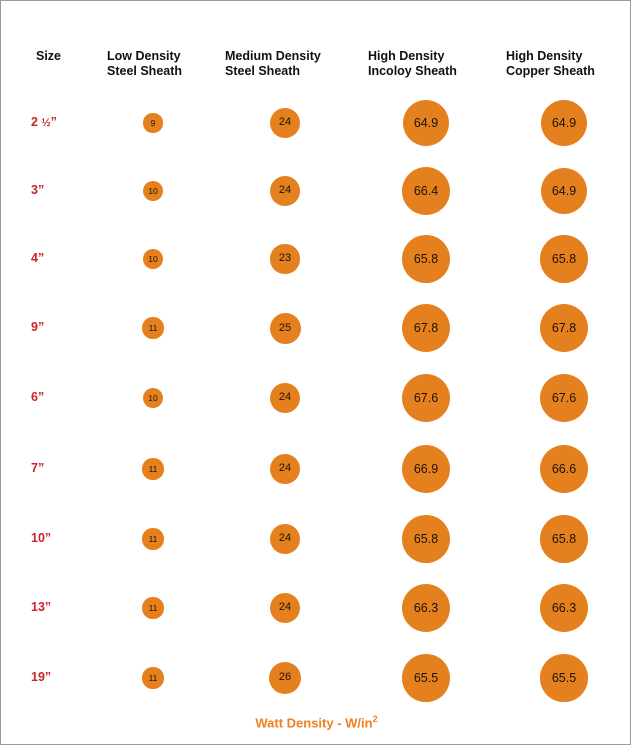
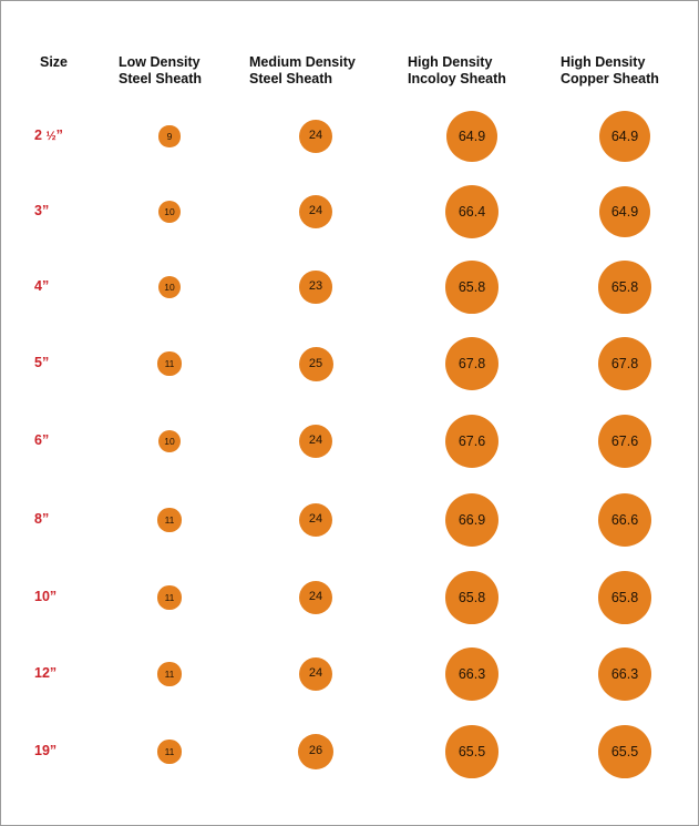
  Size
  Low Density
  Steel Sheath
  Medium Density
  Steel Sheath
  High Density
  Incoloy Sheath
  High Density
  Copper Sheath
  2 ½”
  9
  24
  64.9
  64.9
  3”
  10
  24
  66.4
  64.9
  4”
  10
  23
  65.8
  65.8
- 9”
+ 5”
  11
  25
  67.8
  67.8
  6”
  10
  24
  67.6
  67.6
- 7”
+ 8”
  11
  24
  66.9
  66.6
  10”
  11
  24
  65.8
  65.8
- 13”
+ 12”
  11
  24
  66.3
  66.3
  19”
  11
  26
  65.5
  65.5
- Watt Density - W/in2
